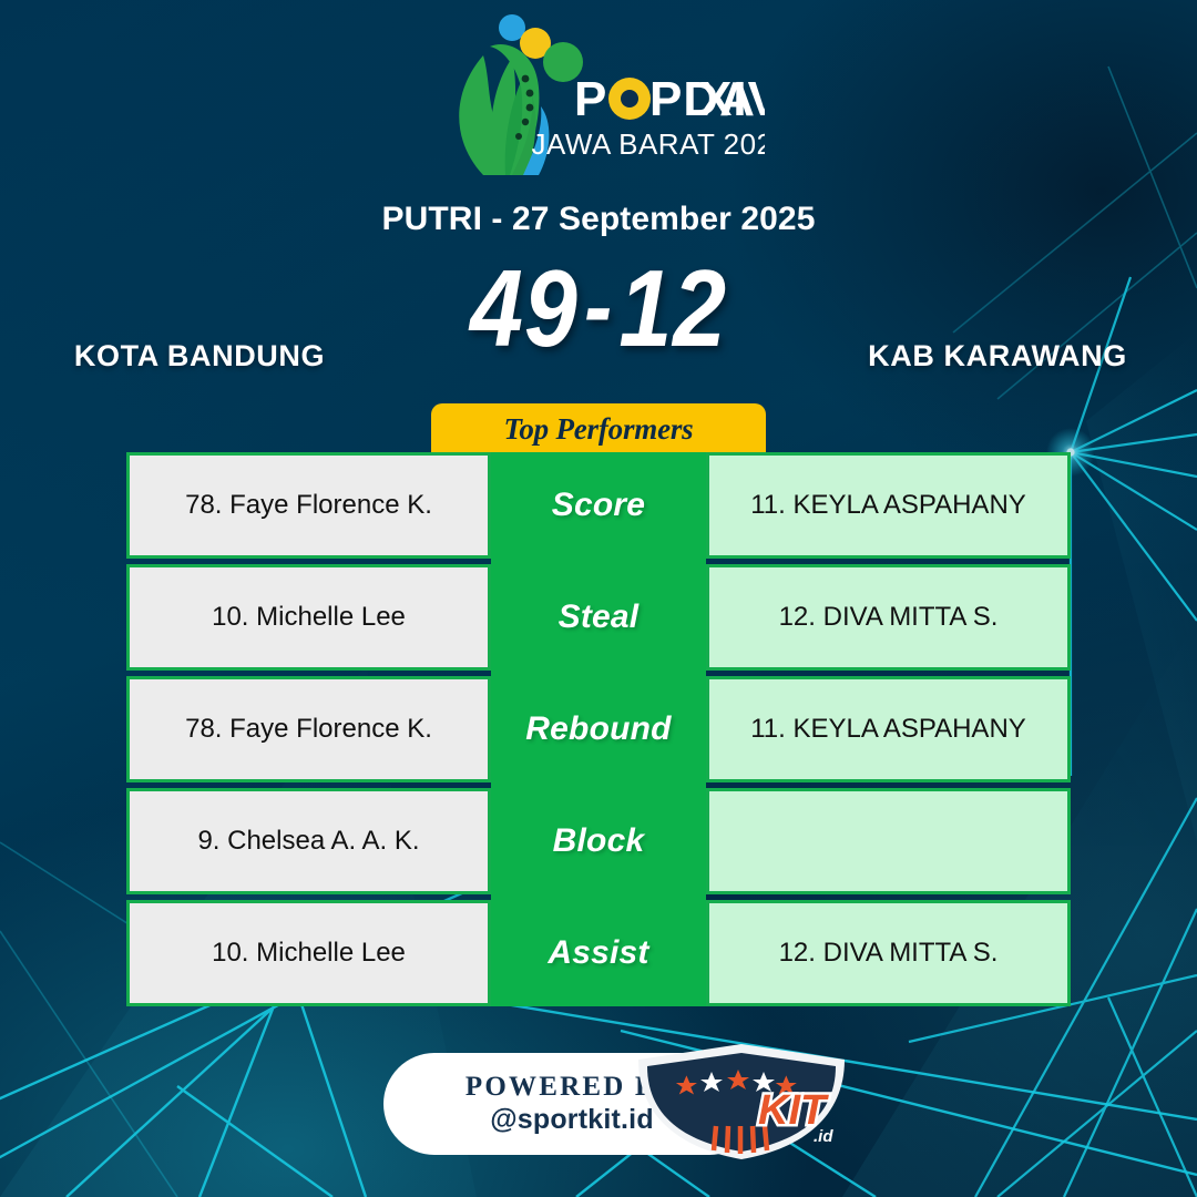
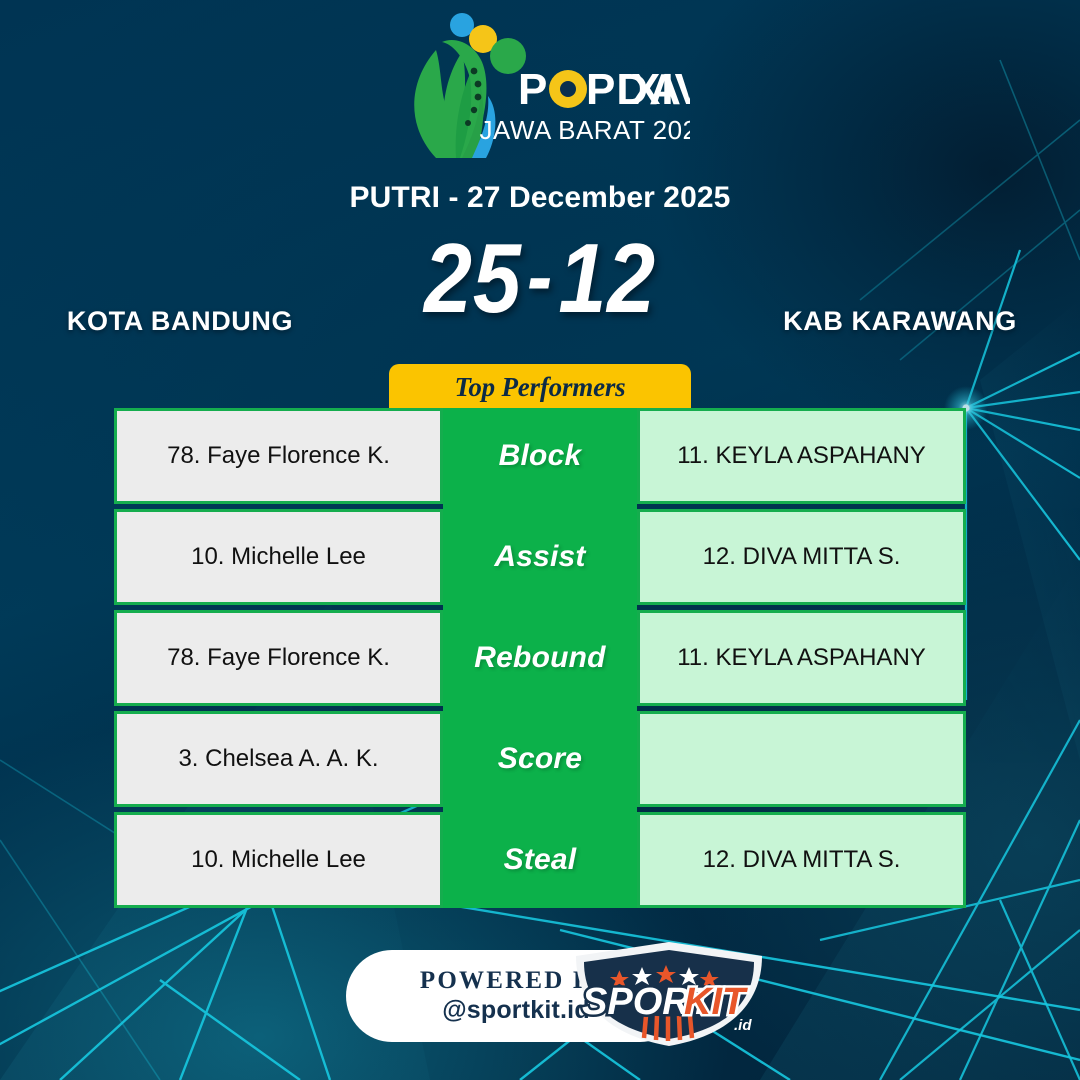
  P
  PDA
  XIV
  JAWA BARAT 20
- PUTRI - 27 September 2025
+ PUTRI - 27 December 2025
- 49-12
+ 25-12
  KOTA BANDUNG
  KAB KARAWANG
  Top Performers
  78. Faye Florence K.
- Score
+ Block
  11. KEYLA ASPAHANY
  10. Michelle Lee
- Steal
+ Assist
  12. DIVA MITTA S.
  78. Faye Florence K.
  Rebound
  11. KEYLA ASPAHANY
- 9. Chelsea A. A. K.
+ 3. Chelsea A. A. K.
- Block
+ Score
  10. Michelle Lee
- Assist
+ Steal
  12. DIVA MITTA S.
  POWERED
  @sportkit.id
+ SPORT
  KIT
  .id
